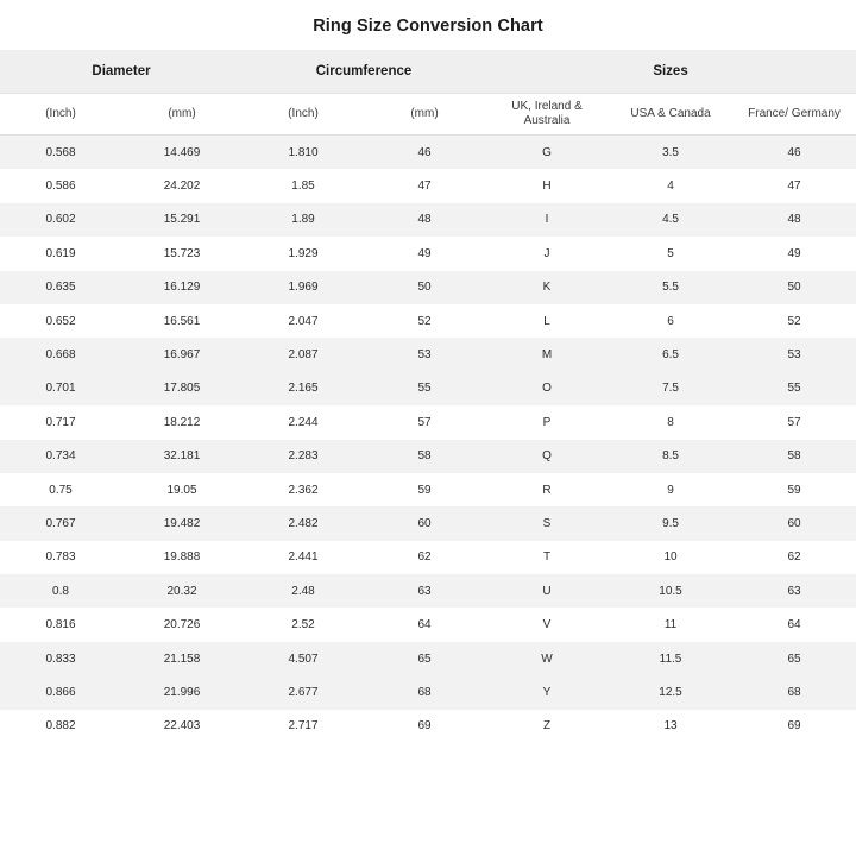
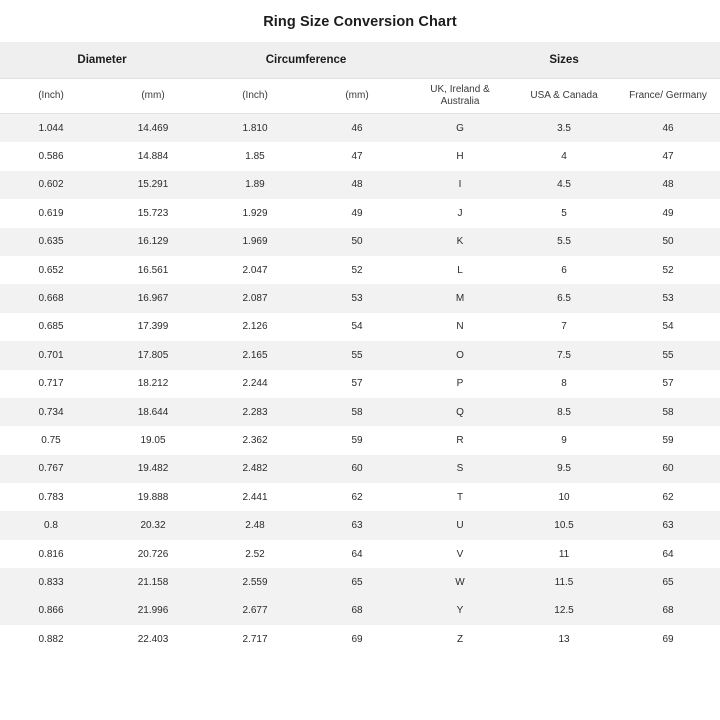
  Ring Size Conversion Chart
  Diameter	Circumference	Sizes
  (Inch)	(mm)	(Inch)	(mm)	UK, Ireland & Australia	USA & Canada	France/ Germany
- 0.568	14.469	1.810	46	G	3.5	46
+ 1.044	14.469	1.810	46	G	3.5	46
- 0.586	24.202	1.85	47	H	4	47
+ 0.586	14.884	1.85	47	H	4	47
  0.602	15.291	1.89	48	I	4.5	48
  0.619	15.723	1.929	49	J	5	49
  0.635	16.129	1.969	50	K	5.5	50
  0.652	16.561	2.047	52	L	6	52
  0.668	16.967	2.087	53	M	6.5	53
+ 0.685	17.399	2.126	54	N	7	54
  0.701	17.805	2.165	55	O	7.5	55
  0.717	18.212	2.244	57	P	8	57
- 0.734	32.181	2.283	58	Q	8.5	58
+ 0.734	18.644	2.283	58	Q	8.5	58
  0.75	19.05	2.362	59	R	9	59
  0.767	19.482	2.482	60	S	9.5	60
  0.783	19.888	2.441	62	T	10	62
  0.8	20.32	2.48	63	U	10.5	63
  0.816	20.726	2.52	64	V	11	64
- 0.833	21.158	4.507	65	W	11.5	65
+ 0.833	21.158	2.559	65	W	11.5	65
  0.866	21.996	2.677	68	Y	12.5	68
  0.882	22.403	2.717	69	Z	13	69
